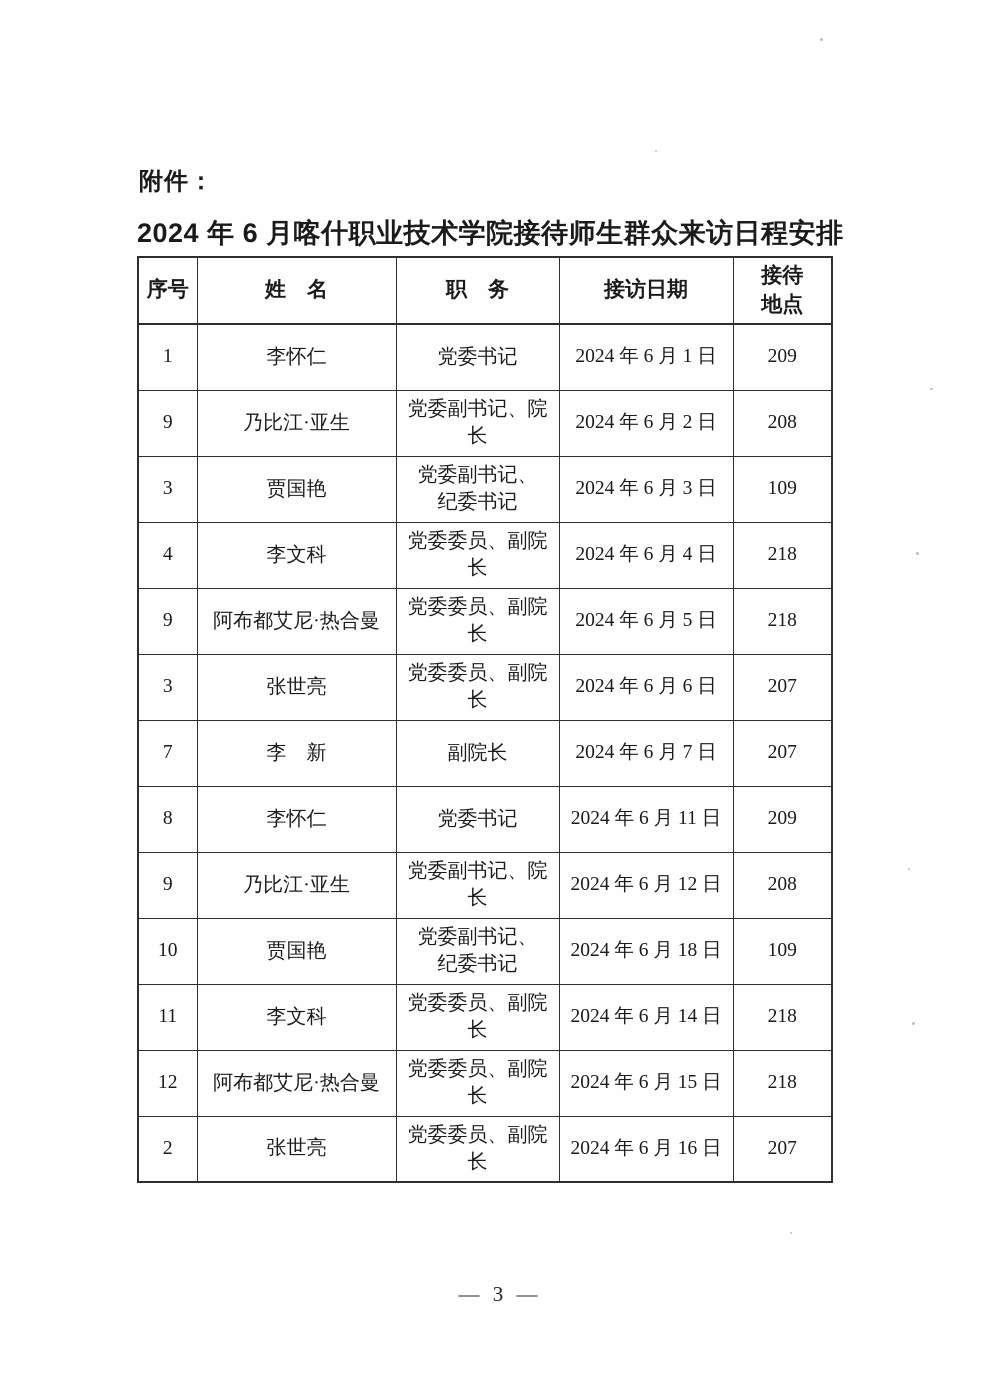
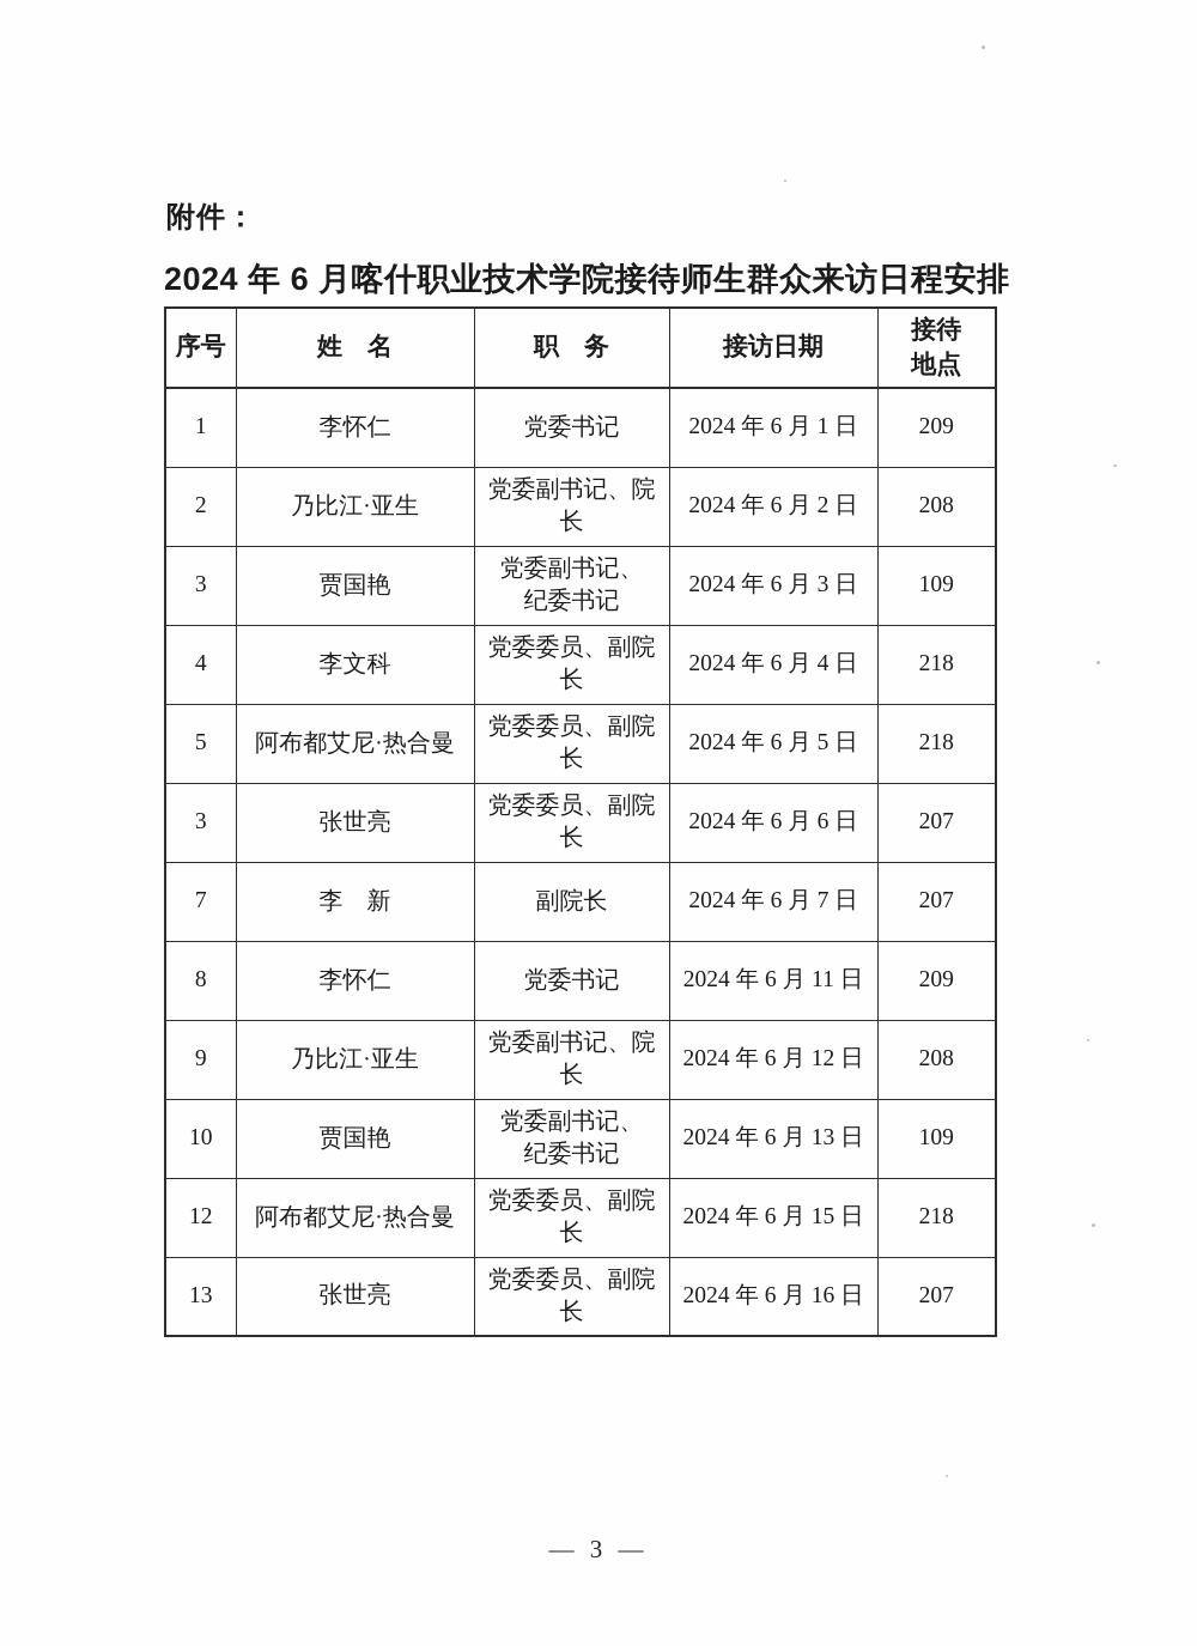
  附件：
  2024 年 6 月喀什职业技术学院接待师生群众来访日程安排
  序号	姓 名	职 务	接访日期	接待 地点
  1	李怀仁	党委书记	2024 年 6 月 1 日	209
- 9	乃比江·亚生	党委副书记、院 长	2024 年 6 月 2 日	208
+ 2	乃比江·亚生	党委副书记、院 长	2024 年 6 月 2 日	208
  3	贾国艳	党委副书记、 纪委书记	2024 年 6 月 3 日	109
  4	李文科	党委委员、副院 长	2024 年 6 月 4 日	218
- 9	阿布都艾尼·热合曼	党委委员、副院 长	2024 年 6 月 5 日	218
+ 5	阿布都艾尼·热合曼	党委委员、副院 长	2024 年 6 月 5 日	218
  3	张世亮	党委委员、副院 长	2024 年 6 月 6 日	207
  7	李 新	副院长	2024 年 6 月 7 日	207
  8	李怀仁	党委书记	2024 年 6 月 11 日	209
  9	乃比江·亚生	党委副书记、院 长	2024 年 6 月 12 日	208
- 10	贾国艳	党委副书记、 纪委书记	2024 年 6 月 18 日	109
+ 10	贾国艳	党委副书记、 纪委书记	2024 年 6 月 13 日	109
- 11	李文科	党委委员、副院 长	2024 年 6 月 14 日	218
  12	阿布都艾尼·热合曼	党委委员、副院 长	2024 年 6 月 15 日	218
- 2	张世亮	党委委员、副院 长	2024 年 6 月 16 日	207
+ 13	张世亮	党委委员、副院 长	2024 年 6 月 16 日	207
  — 3 —
